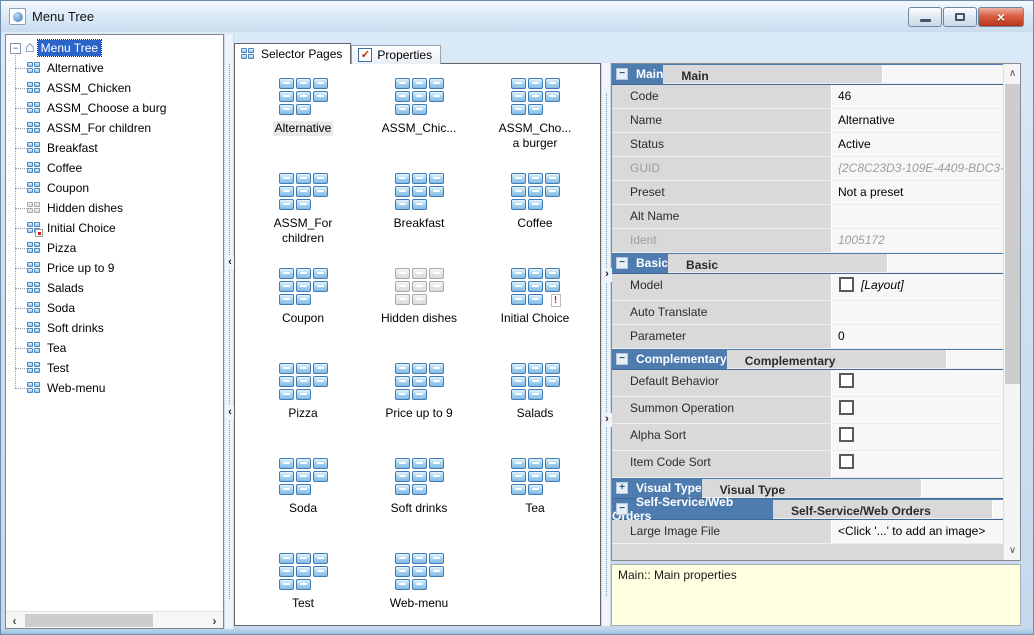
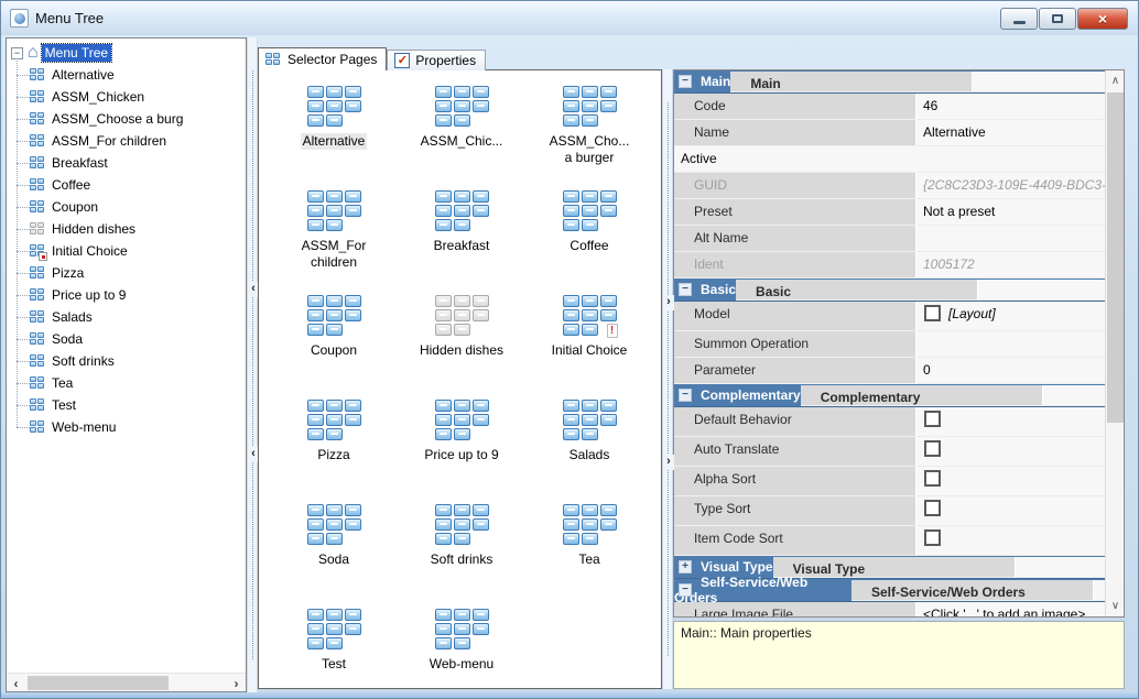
  Menu Tree
  ×
  −
  ⌂
  Menu Tree
  Alternative
  ASSM_Chicken
  ASSM_Choose a burg
  ASSM_For children
  Breakfast
  Coffee
  Coupon
  Hidden dishes
  Initial Choice
  Pizza
  Price up to 9
  Salads
  Soda
  Soft drinks
  Tea
  Test
  Web-menu
  ‹
  ›
  ‹
  ‹
  Selector Pages
  ✓
  Properties
  Alternative
  ASSM_Chic...
  ASSM_Cho...
  a burger
  ASSM_For
  children
  Breakfast
  Coffee
  Coupon
  Hidden dishes
  !
  Initial Choice
  Pizza
  Price up to 9
  Salads
  Soda
  Soft drinks
  Tea
  Test
  Web-menu
  ›
  ›
  −
  Main
  Main
  Code
  46
  Name
  Alternative
- Status
  Active
  GUID
  {2C8C23D3-109E-4409-BDC3
  Preset
  Not a preset
  Alt Name
  Ident
  1005172
  −
  Basic
  Basic
  Model
  [Layout]
- Auto Translate
+ Summon Operation
  Parameter
  0
  −
  Complementary
  Complementary
  Default Behavior
- Summon Operation
+ Auto Translate
  Alpha Sort
+ Type Sort
  Item Code Sort
  +
  Visual Type
  Visual Type
  −
  Self-Service/Web Orders
  Self-Service/Web Orders
  Large Image File
  <Click '...' to add an image>
  ∧
  ∨
  Main:: Main properties
